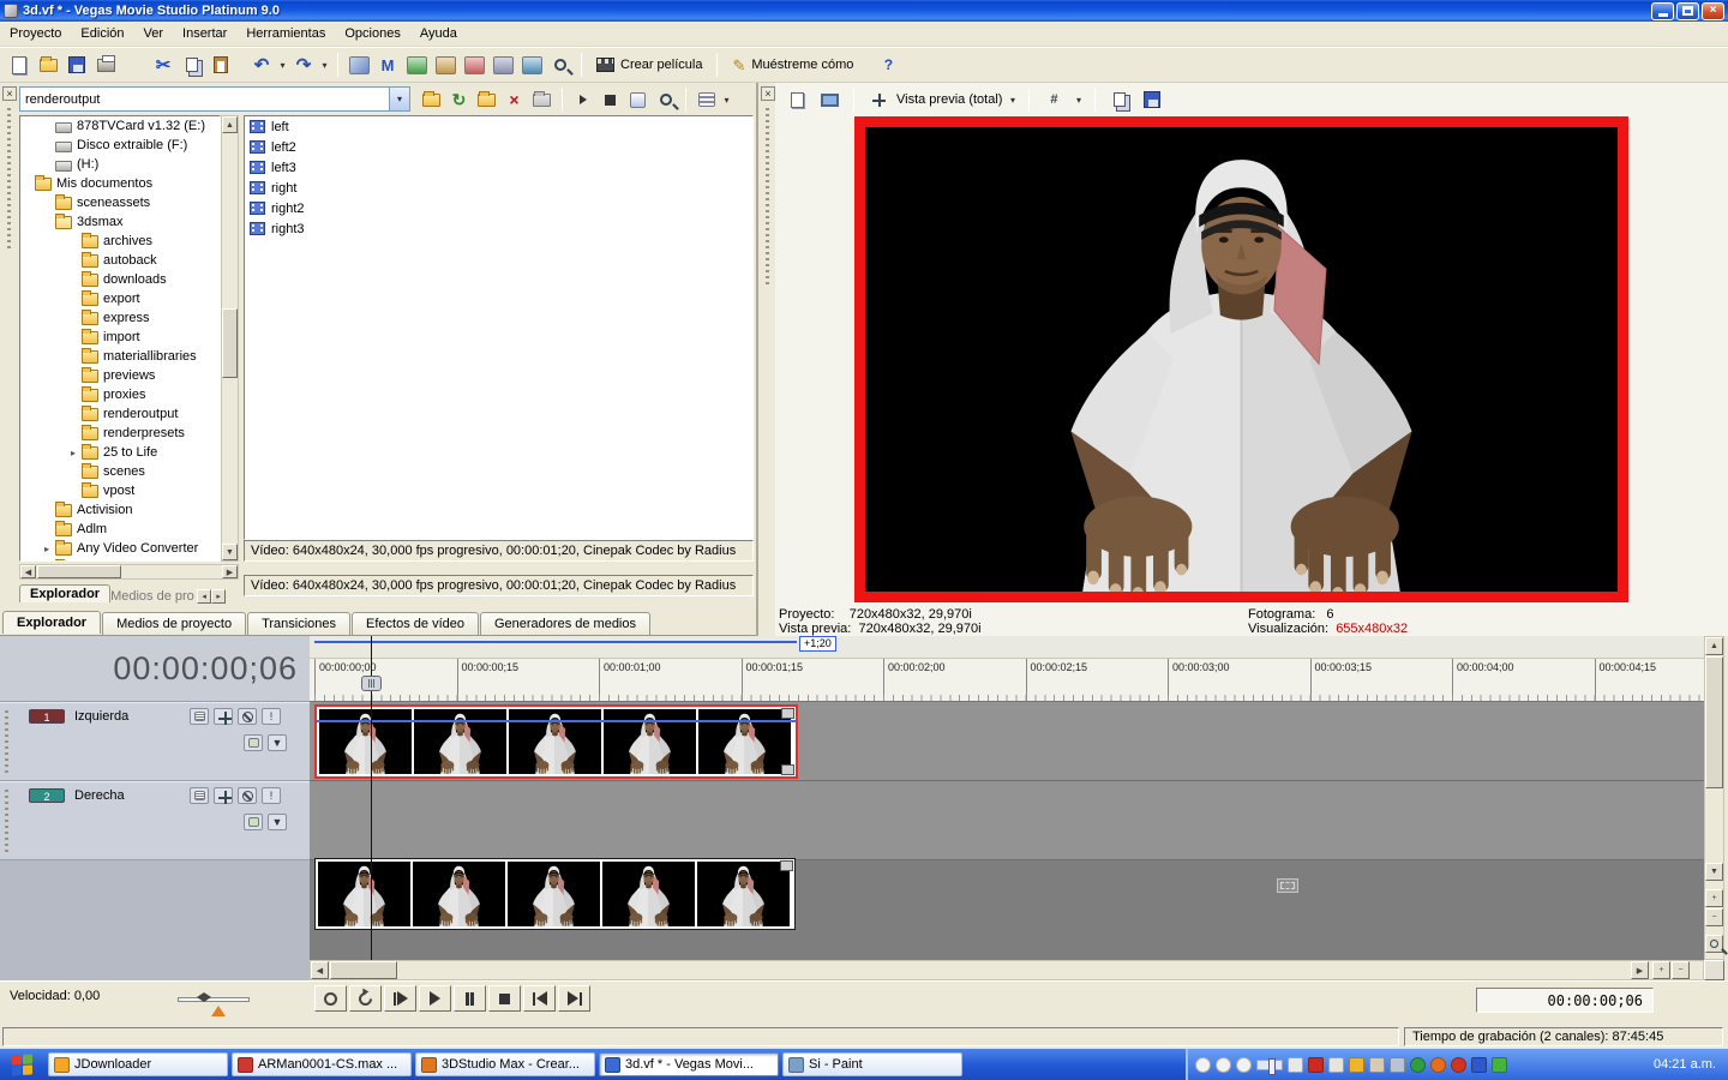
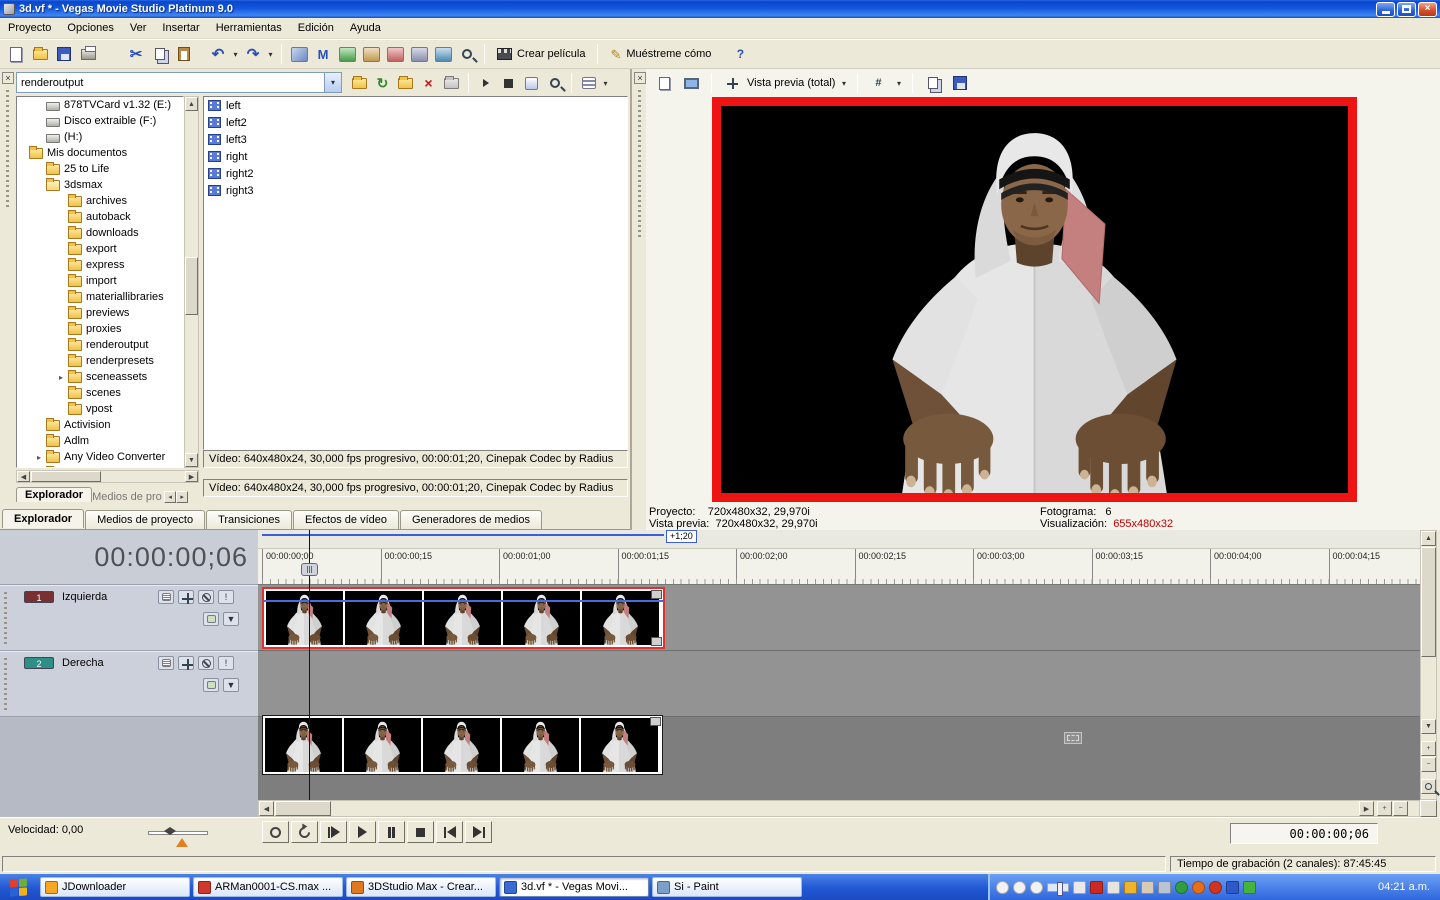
  3d.vf * - Vegas Movie Studio Platinum 9.0
  ×
  Proyecto
- Edición
+ Opciones
  Ver
  Insertar
  Herramientas
- Opciones
+ Edición
  Ayuda
  ✂
  ↶
  ▾
  ↷
  ▾
  M
  Crear película
  ✎
  Muéstreme cómo
  ?
  ×
  renderoutput
  ▾
  ↻
  ×
  ▾
  878TVCard v1.32 (E:)
  Disco extraible (F:)
  (H:)
  Mis documentos
- sceneassets
+ 25 to Life
  3dsmax
  archives
  autoback
  downloads
  export
  express
  import
  materiallibraries
  previews
  proxies
  renderoutput
  renderpresets
- 25 to Life
+ sceneassets
  scenes
  vpost
  Activision
  Adlm
  Any Video Converter
  Explorador
  Medios de pro
  left
  left2
  left3
  right
  right2
  right3
  Vídeo: 640x480x24, 30,000 fps progresivo, 00:00:01;20, Cinepak Codec by Radius
  Vídeo: 640x480x24, 30,000 fps progresivo, 00:00:01;20, Cinepak Codec by Radius
  Explorador
  Medios de proyecto
  Transiciones
  Efectos de vídeo
  Generadores de medios
  ×
  Vista previa (total)
  ▾
  #
  ▾
  Proyecto: 720x480x32, 29,970i
  Vista previa: 720x480x32, 29,970i
  Fotograma: 6
  Visualización: 655x480x32
  00:00:00;06
  +1;20
  00:00:00;00
  00:00:00;15
  00:00:01;00
  00:00:01;15
  00:00:02;00
  00:00:02;15
  00:00:03;00
  00:00:03;15
  00:00:04;00
  00:00:04;15
  1
  Izquierda
  !
  ▼
  2
  Derecha
  !
  ▼
  Velocidad: 0,00
  00:00:00;06
  Tiempo de grabación (2 canales): 87:45:45
  JDownloader
  ARMan0001-CS.max ...
  3DStudio Max - Crear...
  3d.vf * - Vegas Movi...
  Si - Paint
  04:21 a.m.
